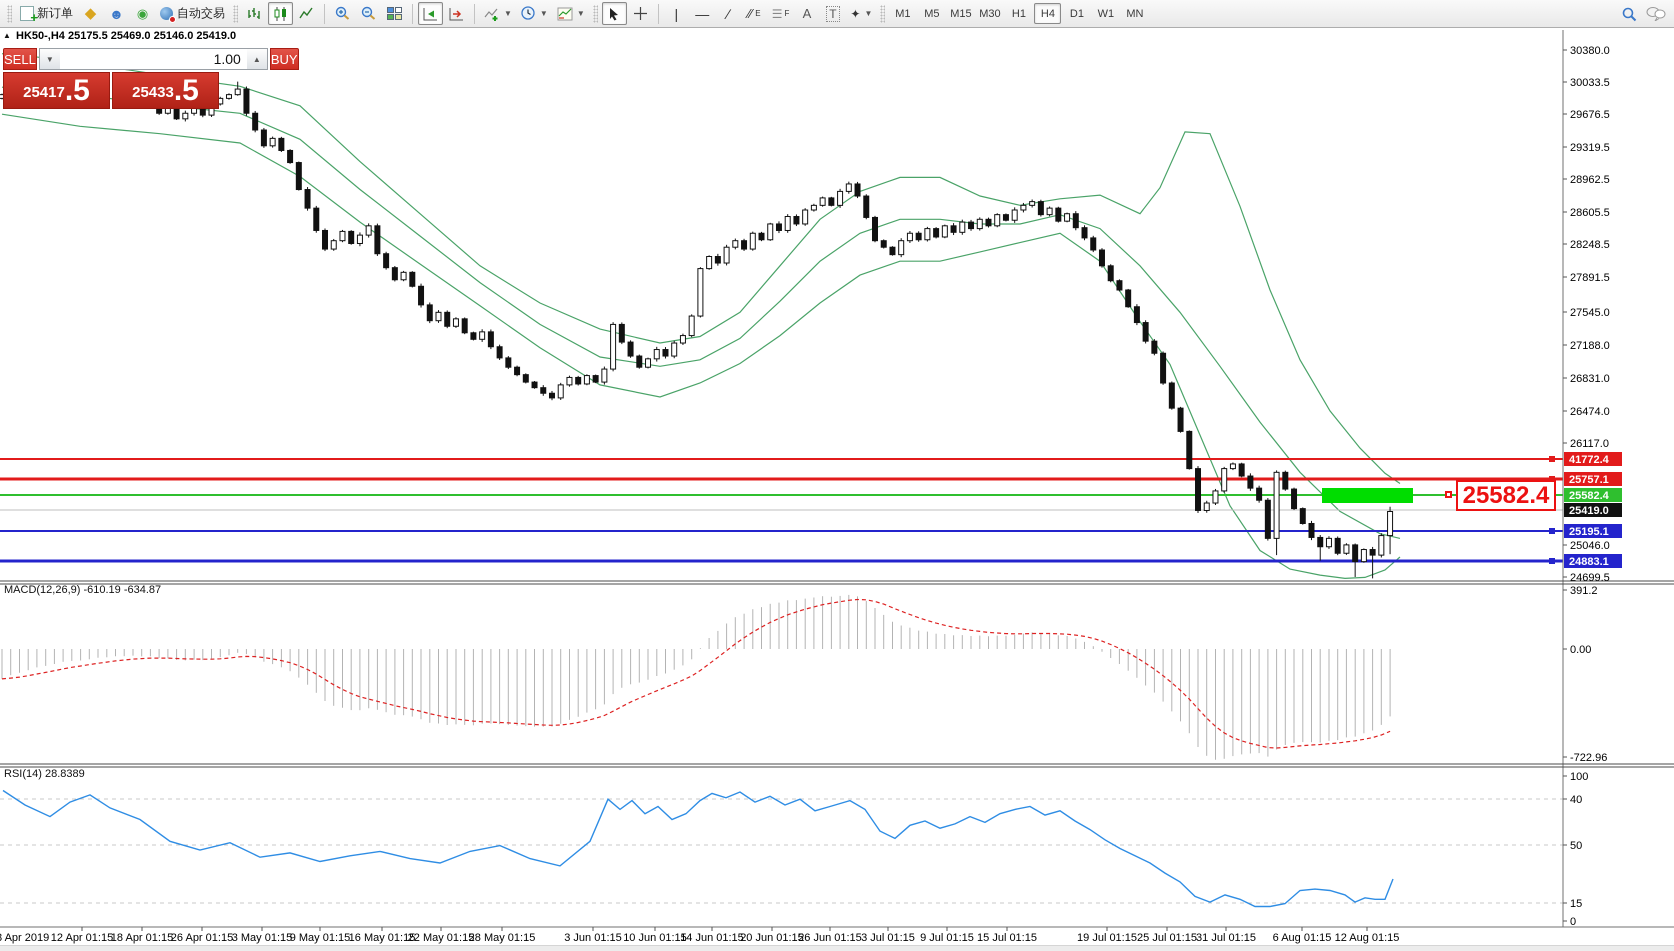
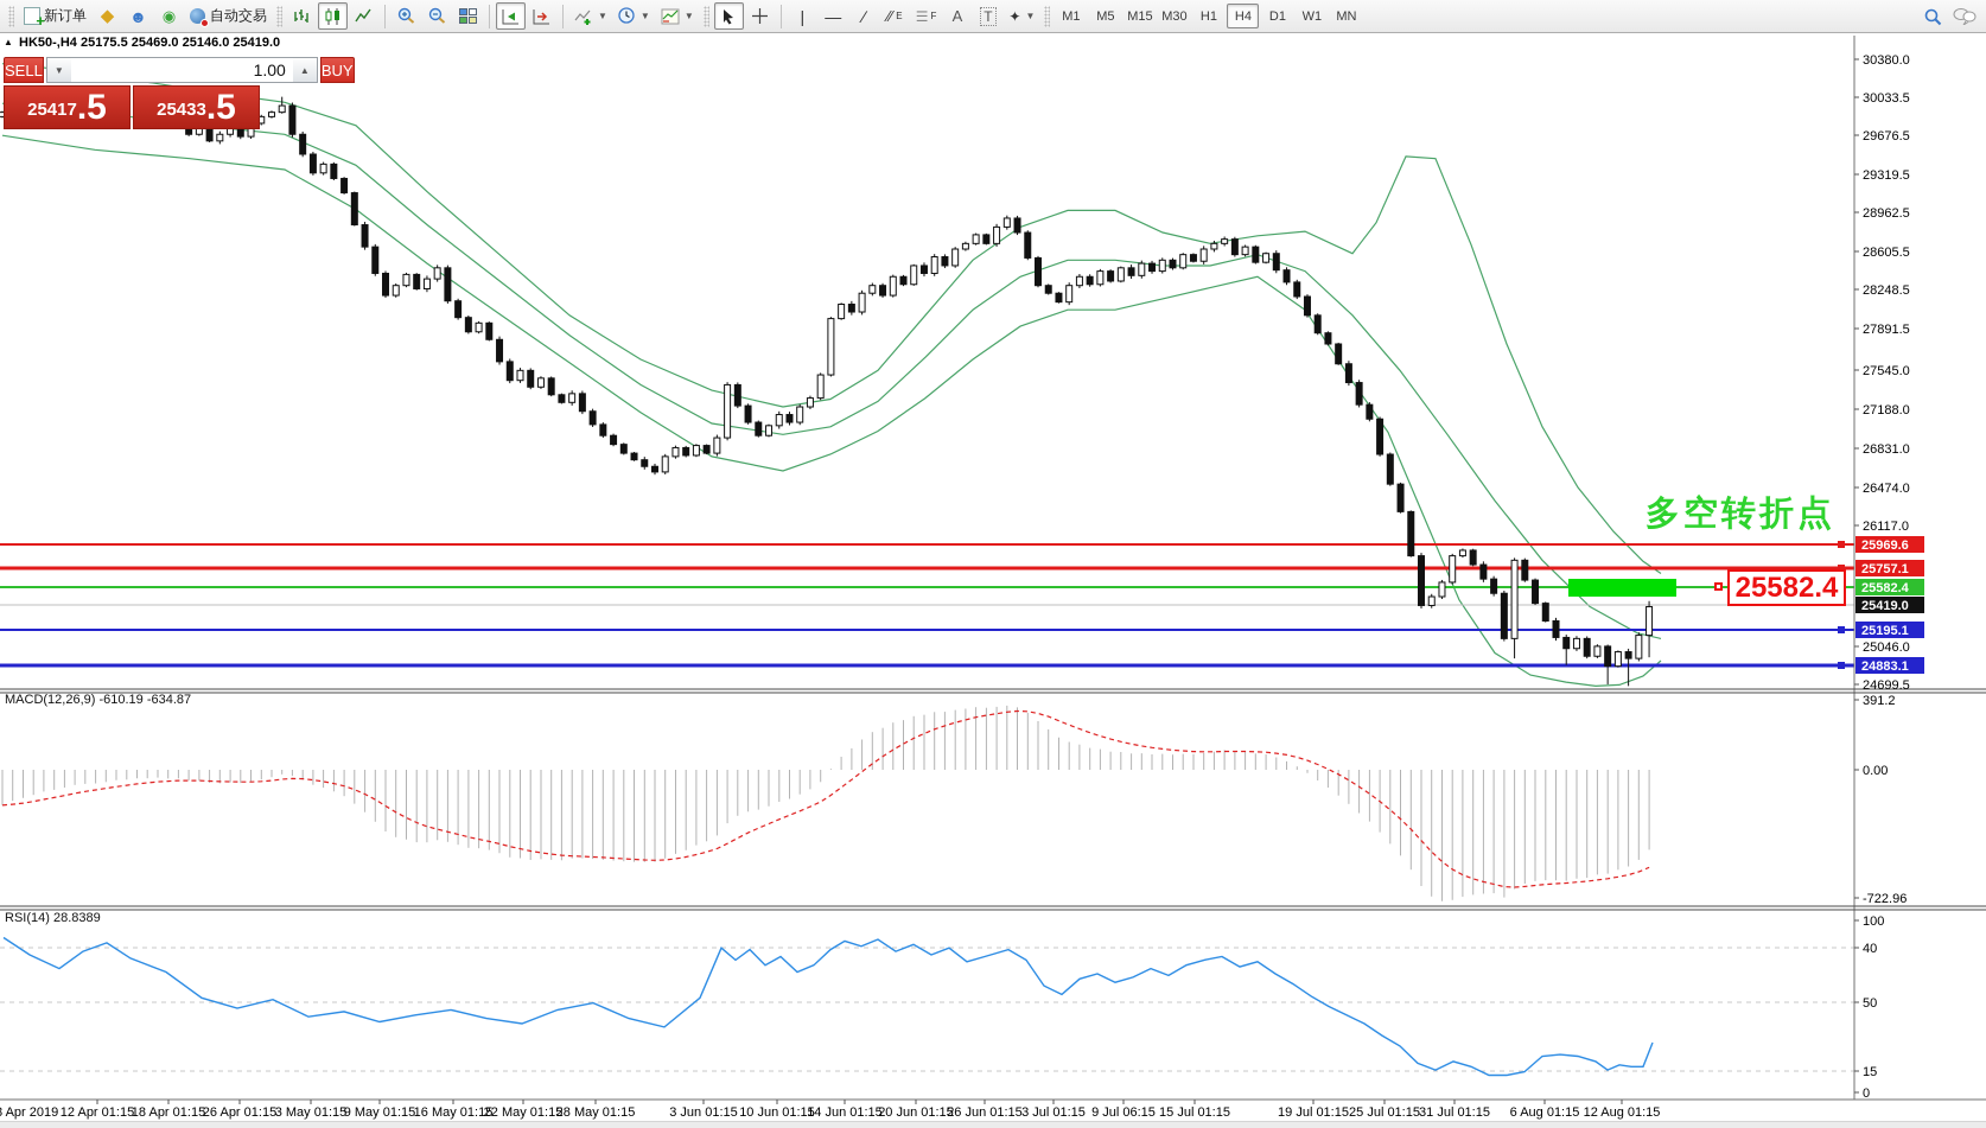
  +
  新订单
  ◆
  ☻
  ◉
  自动交易
  ▼
  ▼
  ▼
  |
  —
  ∕
  ∕∕
  E
  ☰
  F
  A
  T
  ✦
  ▼
  M1
  M5
  M15
  M30
  H1
  H4
  D1
  W1
  MN
  30380.0
  30033.5
  29676.5
  29319.5
  28962.5
  28605.5
  28248.5
  27891.5
  27545.0
  27188.0
  26831.0
  26474.0
  26117.0
  25046.0
  24699.5
  391.2
  0.00
  -722.96
  100
  40
  50
  15
  0
- 41772.4
+ 25969.6
  25757.1
  25582.4
  25419.0
  25195.1
  24883.1
  Apr 2019
  12 Apr 01:15
  18 Apr 01:15
  26 Apr 01:15
  3 May 01:15
  9 May 01:15
  16 May 01:15
  22 May 01:15
  28 May 01:15
  3 Jun 01:15
  10 Jun 01:15
  14 Jun 01:15
  20 Jun 01:15
  26 Jun 01:15
  3 Jul 01:15
- 9 Jul 01:15
+ 9 Jul 06:15
  15 Jul 01:15
  19 Jul 01:15
  25 Jul 01:15
  31 Jul 01:15
  6 Aug 01:15
  12 Aug 01:15
  ▲
  HK50-,H4 25175.5 25469.0 25146.0 25419.0
  SELL
  ▼
  1.00
  ▲
  BUY
  25417
  .5
  25433
  .5
+ 多空转折点
  25582.4
  MACD(12,26,9) -610.19 -634.87
  RSI(14) 28.8389
